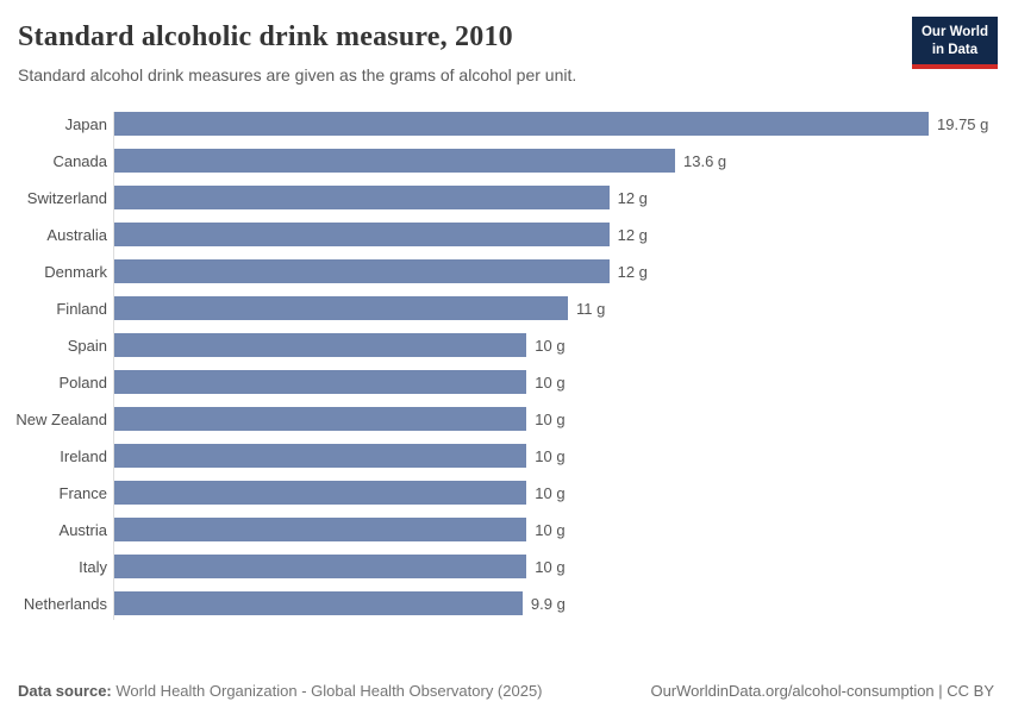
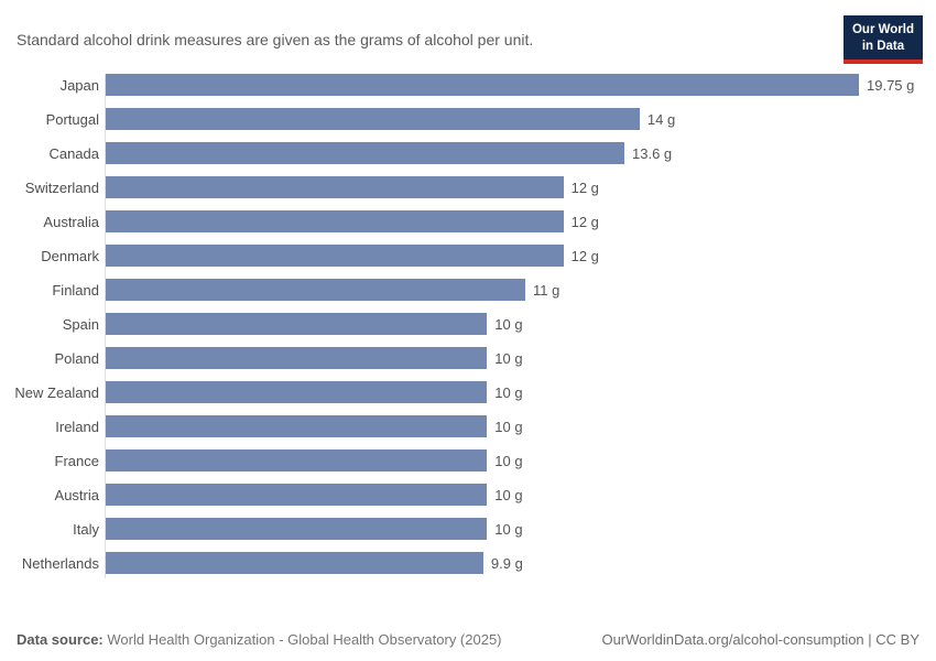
- Standard alcoholic drink measure, 2010
  Standard alcohol drink measures are given as the grams of alcohol per unit.
  Our World
  in Data
  Japan
  19.75 g
+ Portugal
+ 14 g
  Canada
  13.6 g
  Switzerland
  12 g
  Australia
  12 g
  Denmark
  12 g
  Finland
  11 g
  Spain
  10 g
  Poland
  10 g
  New Zealand
  10 g
  Ireland
  10 g
  France
  10 g
  Austria
  10 g
  Italy
  10 g
  Netherlands
  9.9 g
  Data source: World Health Organization - Global Health Observatory (2025)
  OurWorldinData.org/alcohol-consumption | CC BY
